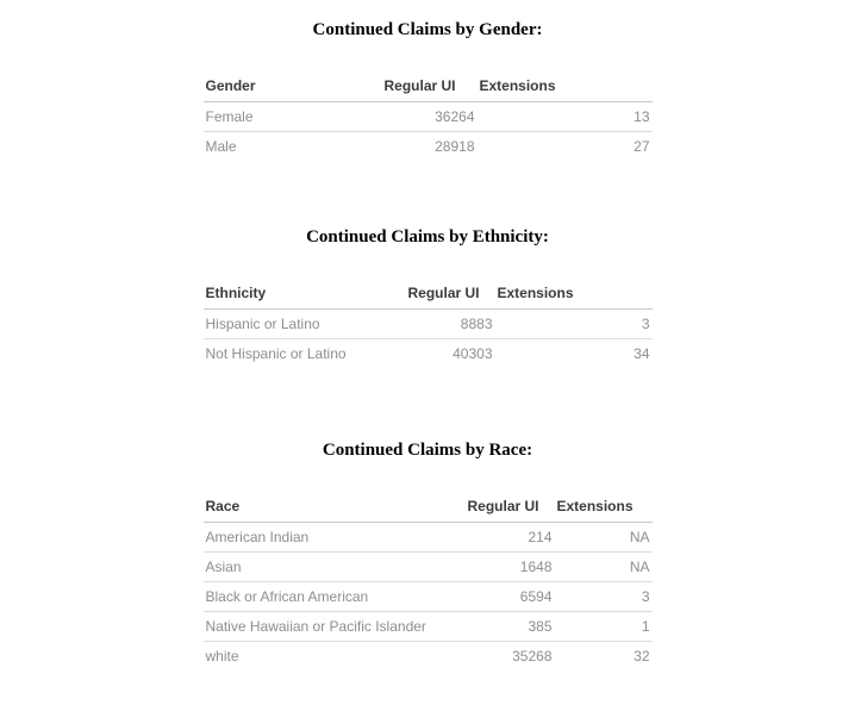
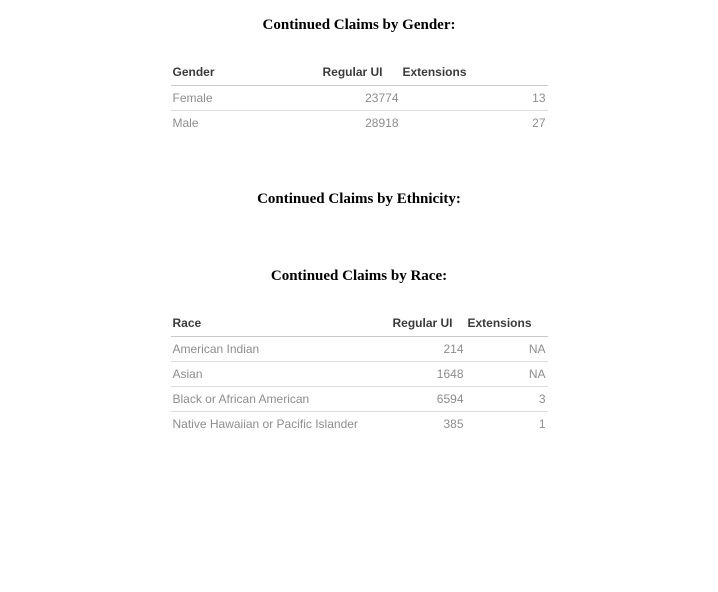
  Continued Claims by Gender:
  Gender	Regular UI	Extensions
- Female	36264	13
+ Female	23774	13
  Male	28918	27
  Continued Claims by Ethnicity:
- Ethnicity	Regular UI	Extensions
- Hispanic or Latino	8883	3
- Not Hispanic or Latino	40303	34
  Continued Claims by Race:
  Race	Regular UI	Extensions
  American Indian	214	NA
  Asian	1648	NA
  Black or African American	6594	3
  Native Hawaiian or Pacific Islander	385	1
- white	35268	32
